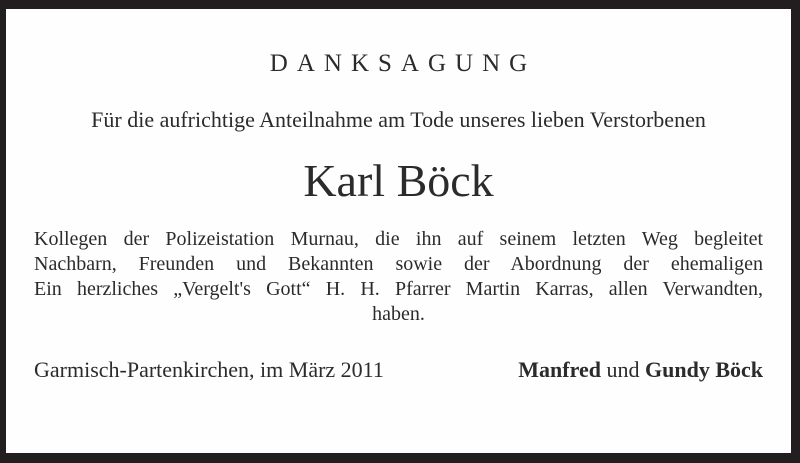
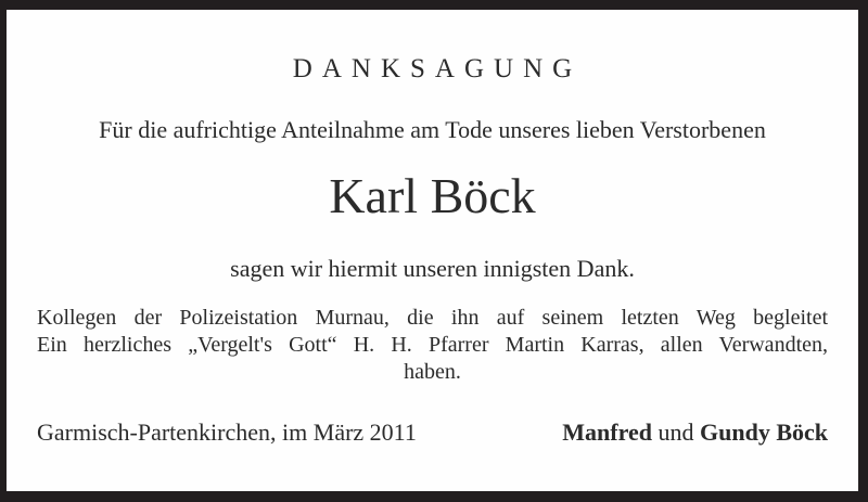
  DANKSAGUNG
  Für die aufrichtige Anteilnahme am Tode unseres lieben Verstorbenen
  Karl Böck
+ sagen wir hiermit unseren innigsten Dank.
  Kollegen der Polizeistation Murnau, die ihn auf seinem letzten Weg begleitet
- Nachbarn, Freunden und Bekannten sowie der Abordnung der ehemaligen
  Ein herzliches „Vergelt's Gott“ H. H. Pfarrer Martin Karras, allen Verwandten,
  haben.
  Garmisch-Partenkirchen, im März 2011
  Manfred und Gundy Böck
